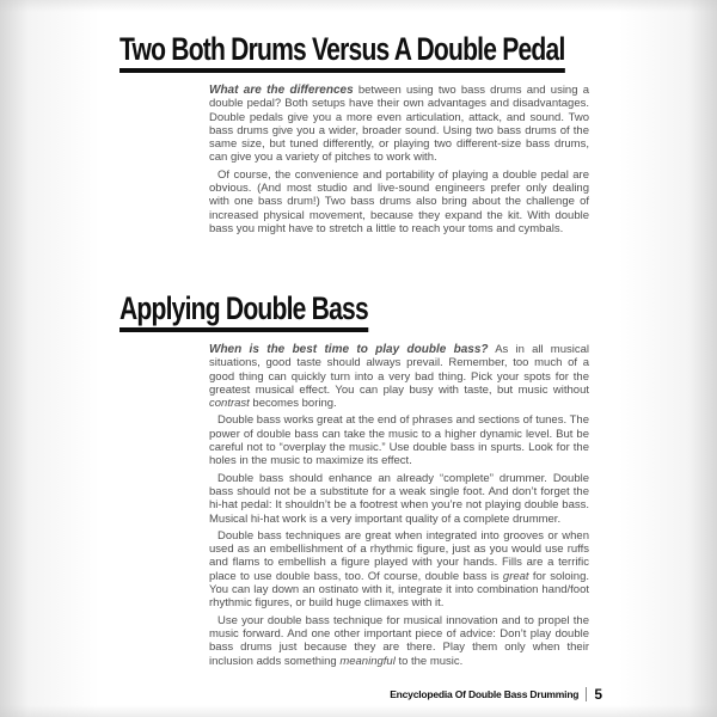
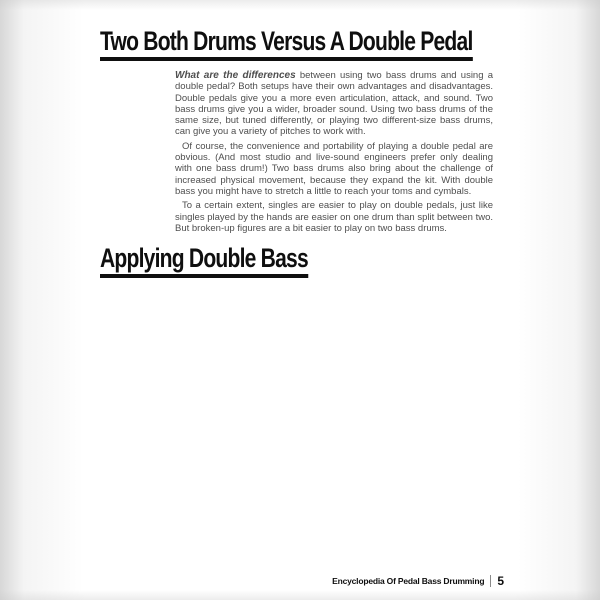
  Two Both Drums Versus A Double Pedal
  What are the differences between using two bass drums and using a double pedal? Both setups have their own advantages and disadvantages. Double pedals give you a more even articulation, attack, and sound. Two bass drums give you a wider, broader sound. Using two bass drums of the same size, but tuned differently, or playing two different-size bass drums, can give you a variety of pitches to work with.
  Of course, the convenience and portability of playing a double pedal are obvious. (And most studio and live-sound engineers prefer only dealing with one bass drum!) Two bass drums also bring about the challenge of increased physical movement, because they expand the kit. With double bass you might have to stretch a little to reach your toms and cymbals.
+ To a certain extent, singles are easier to play on double pedals, just like singles played by the hands are easier on one drum than split between two. But broken-up figures are a bit easier to play on two bass drums.
  Applying Double Bass
- When is the best time to play double bass? As in all musical situations, good taste should always prevail. Remember, too much of a good thing can quickly turn into a very bad thing. Pick your spots for the greatest musical effect. You can play busy with taste, but music without contrast becomes boring.
- Double bass works great at the end of phrases and sections of tunes. The power of double bass can take the music to a higher dynamic level. But be careful not to “overplay the music.” Use double bass in spurts. Look for the holes in the music to maximize its effect.
- Double bass should enhance an already “complete” drummer. Double bass should not be a substitute for a weak single foot. And don’t forget the hi-hat pedal: It shouldn’t be a footrest when you’re not playing double bass. Musical hi-hat work is a very important quality of a complete drummer.
- Double bass techniques are great when integrated into grooves or when used as an embellishment of a rhythmic figure, just as you would use ruffs and flams to embellish a figure played with your hands. Fills are a terrific place to use double bass, too. Of course, double bass is great for soloing. You can lay down an ostinato with it, integrate it into combination hand/foot rhythmic figures, or build huge climaxes with it.
- Use your double bass technique for musical innovation and to propel the music forward. And one other important piece of advice: Don’t play double bass drums just because they are there. Play them only when their inclusion adds something meaningful to the music.
- Encyclopedia Of Double Bass Drumming
+ Encyclopedia Of Pedal Bass Drumming
  5
